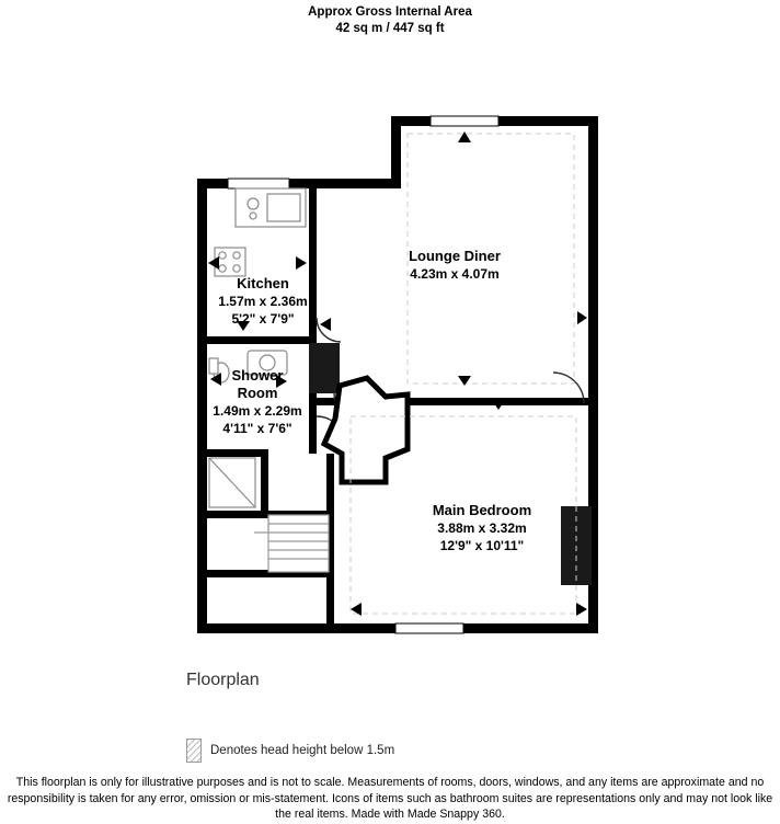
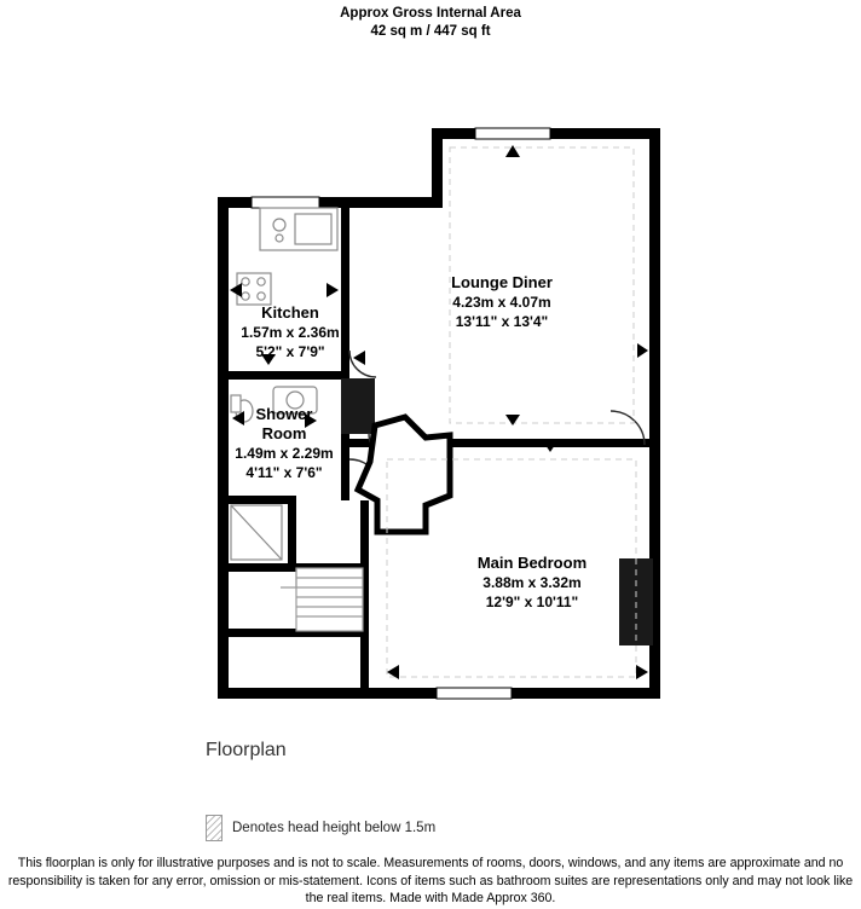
  Approx Gross Internal Area
  42 sq m / 447 sq ft
  Lounge Diner
  4.23m x 4.07m
+ 13'11" x 13'4"
  Kitchen
  1.57m x 2.36m
  5'2" x 7'9"
  Shower
  Room
  1.49m x 2.29m
  4'11" x 7'6"
  Main Bedroom
  3.88m x 3.32m
  12'9" x 10'11"
  Floorplan
  Denotes head height below 1.5m
- This floorplan is only for illustrative purposes and is not to scale. Measurements of rooms, doors, windows, and any items are approximate and no responsibility is taken for any error, omission or mis-statement. Icons of items such as bathroom suites are representations only and may not look like the real items. Made with Made Snappy 360.
+ This floorplan is only for illustrative purposes and is not to scale. Measurements of rooms, doors, windows, and any items are approximate and no responsibility is taken for any error, omission or mis-statement. Icons of items such as bathroom suites are representations only and may not look like the real items. Made with Made Approx 360.
